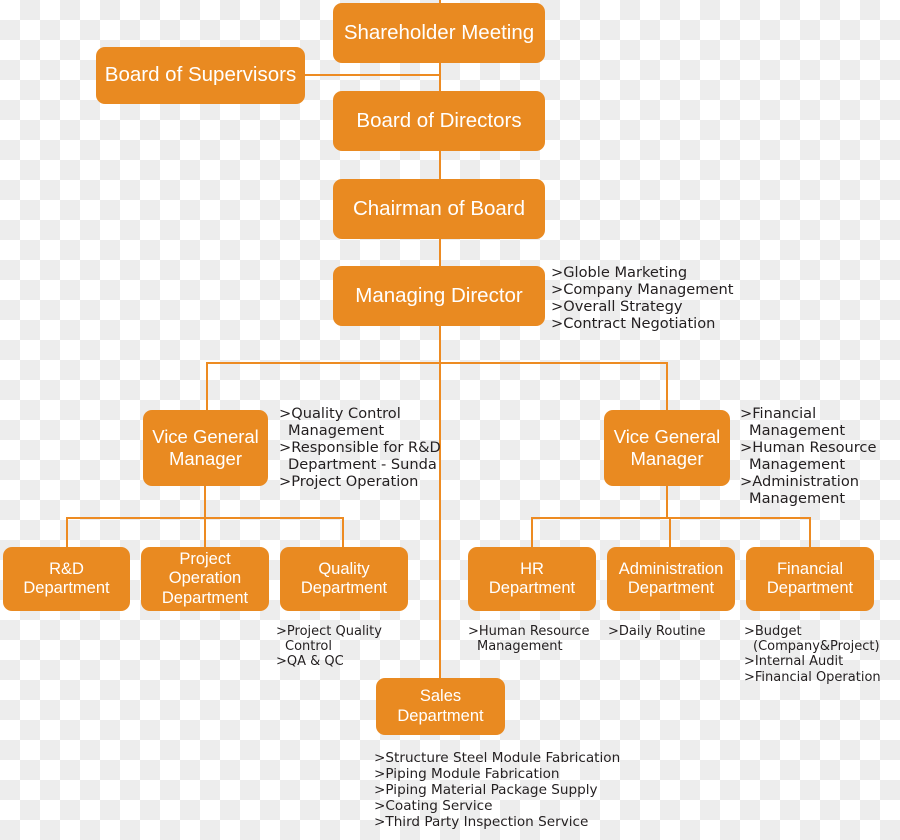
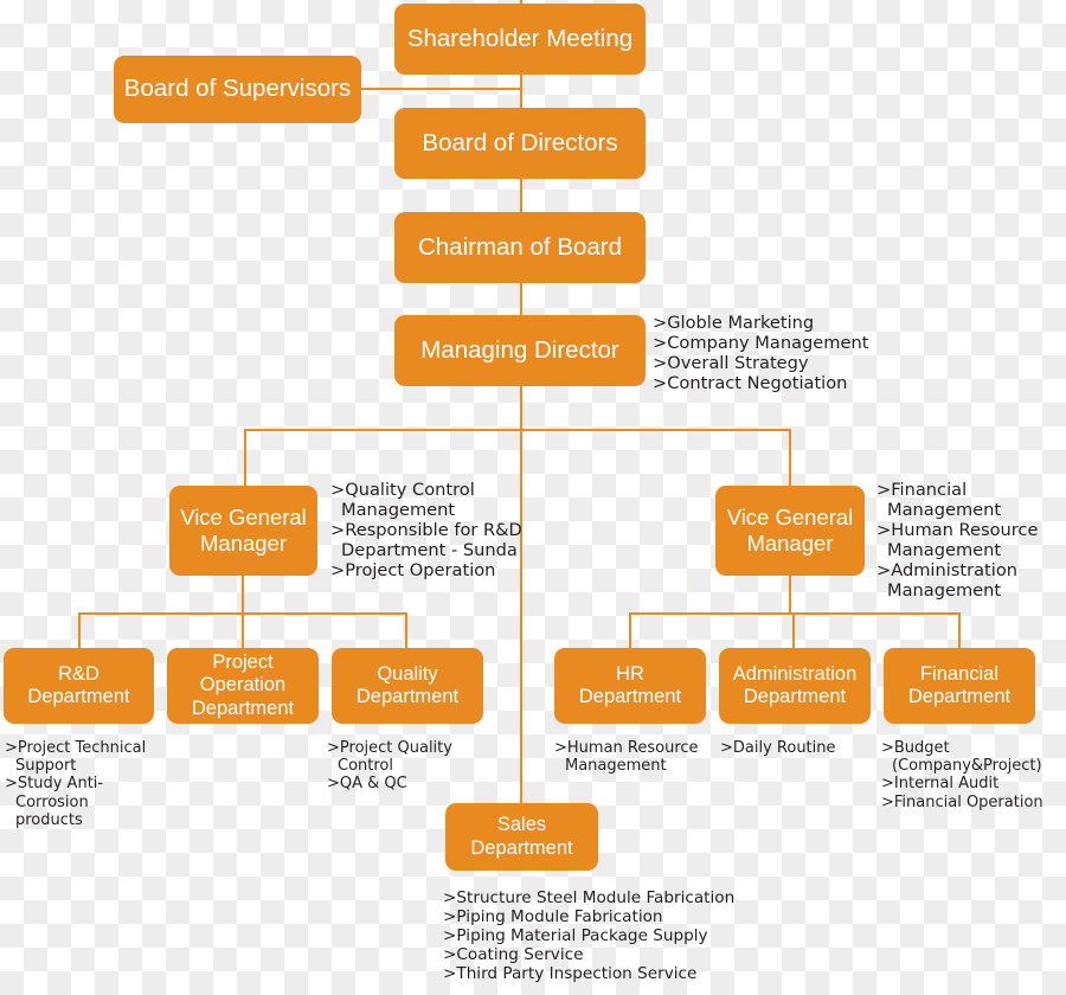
  Shareholder Meeting
  Board of Supervisors
  Board of Directors
  Chairman of Board
  Managing Director
  Vice General
  Manager
  Vice General
  Manager
  R&D
  Department
  Project Operation
  Department
  Quality
  Department
  HR
  Department
  Administration
  Department
  Financial
  Department
  Sales
  Department
  >Globle Marketing
  >Company Management
  >Overall Strategy
  >Contract Negotiation
  >Quality Control
  Management
  >Responsible for R&D
  Department - Sunda
  >Project Operation
  >Financial Management
  >Human Resource
  Management
  >Administration
  Management
+ >Project Technical
+ Support
+ >Study Anti-Corrosion
+ products
  >Project Quality
  Control
  >QA & QC
  >Human Resource
  Management
  >Daily Routine
  >Budget
  (Company&Project)
  >Internal Audit
  >Financial Operation
  >Structure Steel Module Fabrication
  >Piping Module Fabrication
  >Piping Material Package Supply
  >Coating Service
  >Third Party Inspection Service
